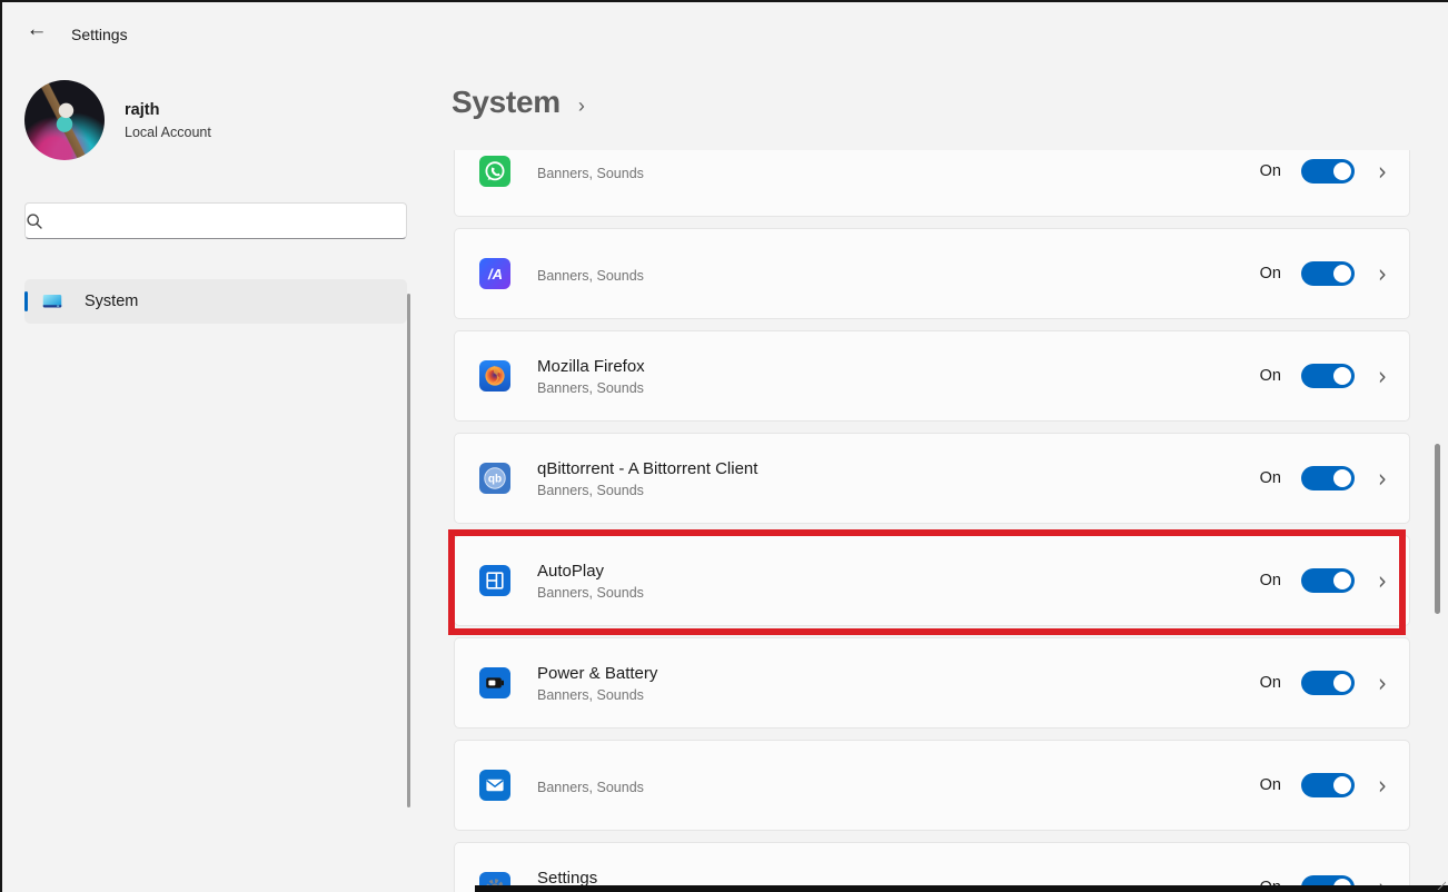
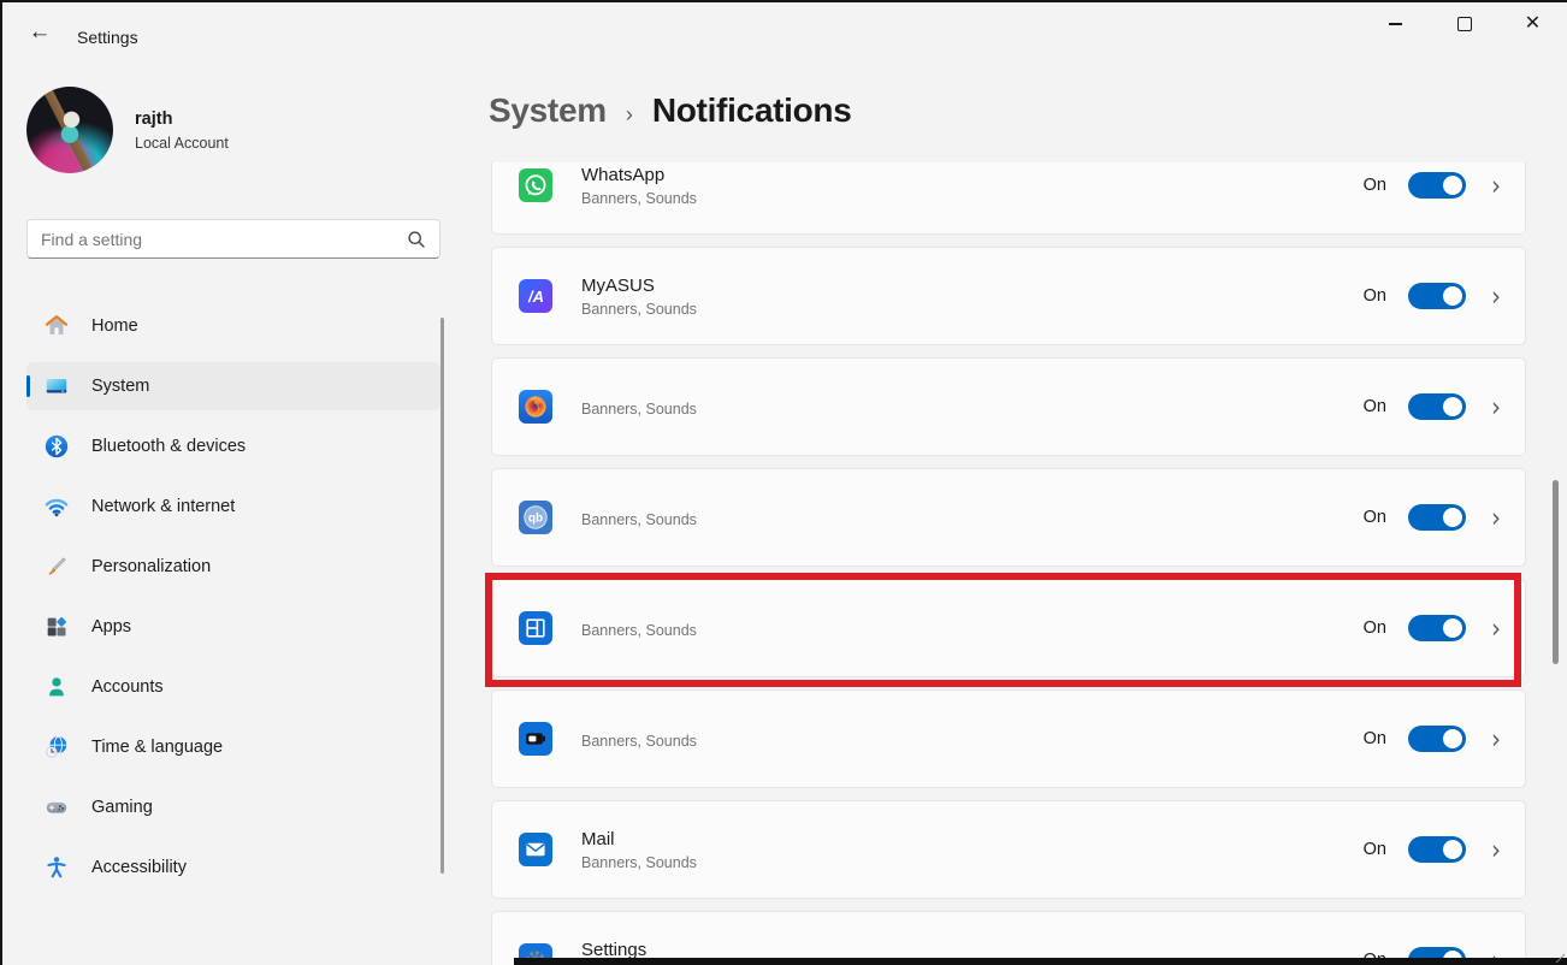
  ←
  Settings
+ ✕
  rajth
  Local Account
+ Find a setting
+ Home
  System
+ Bluetooth & devices
+ Network & internet
+ Personalization
+ Apps
+ Accounts
+ Time & language
+ Gaming
+ Accessibility
  System
  ›
+ Notifications
+ WhatsApp
  Banners, Sounds
  On
  ›
  /A
+ MyASUS
  Banners, Sounds
  On
  ›
- Mozilla Firefox
  Banners, Sounds
  On
  ›
  qb
- qBittorrent - A Bittorrent Client
  Banners, Sounds
  On
  ›
- AutoPlay
  Banners, Sounds
  On
  ›
- Power & Battery
  Banners, Sounds
  On
  ›
+ Mail
  Banners, Sounds
  On
  ›
  Settings
